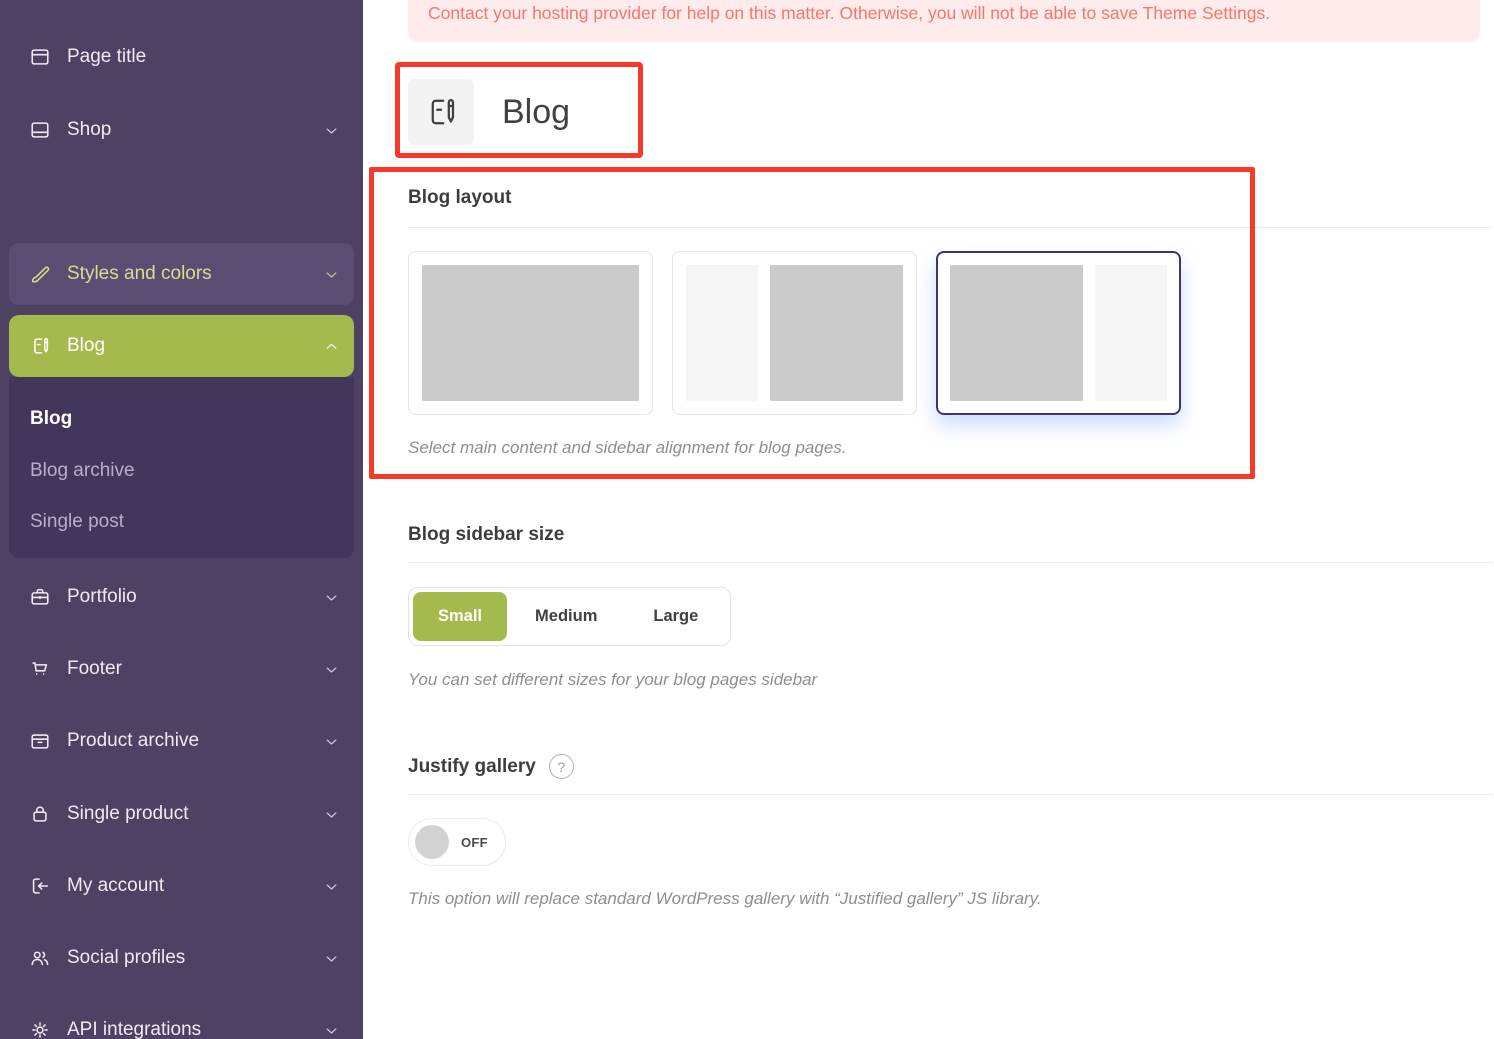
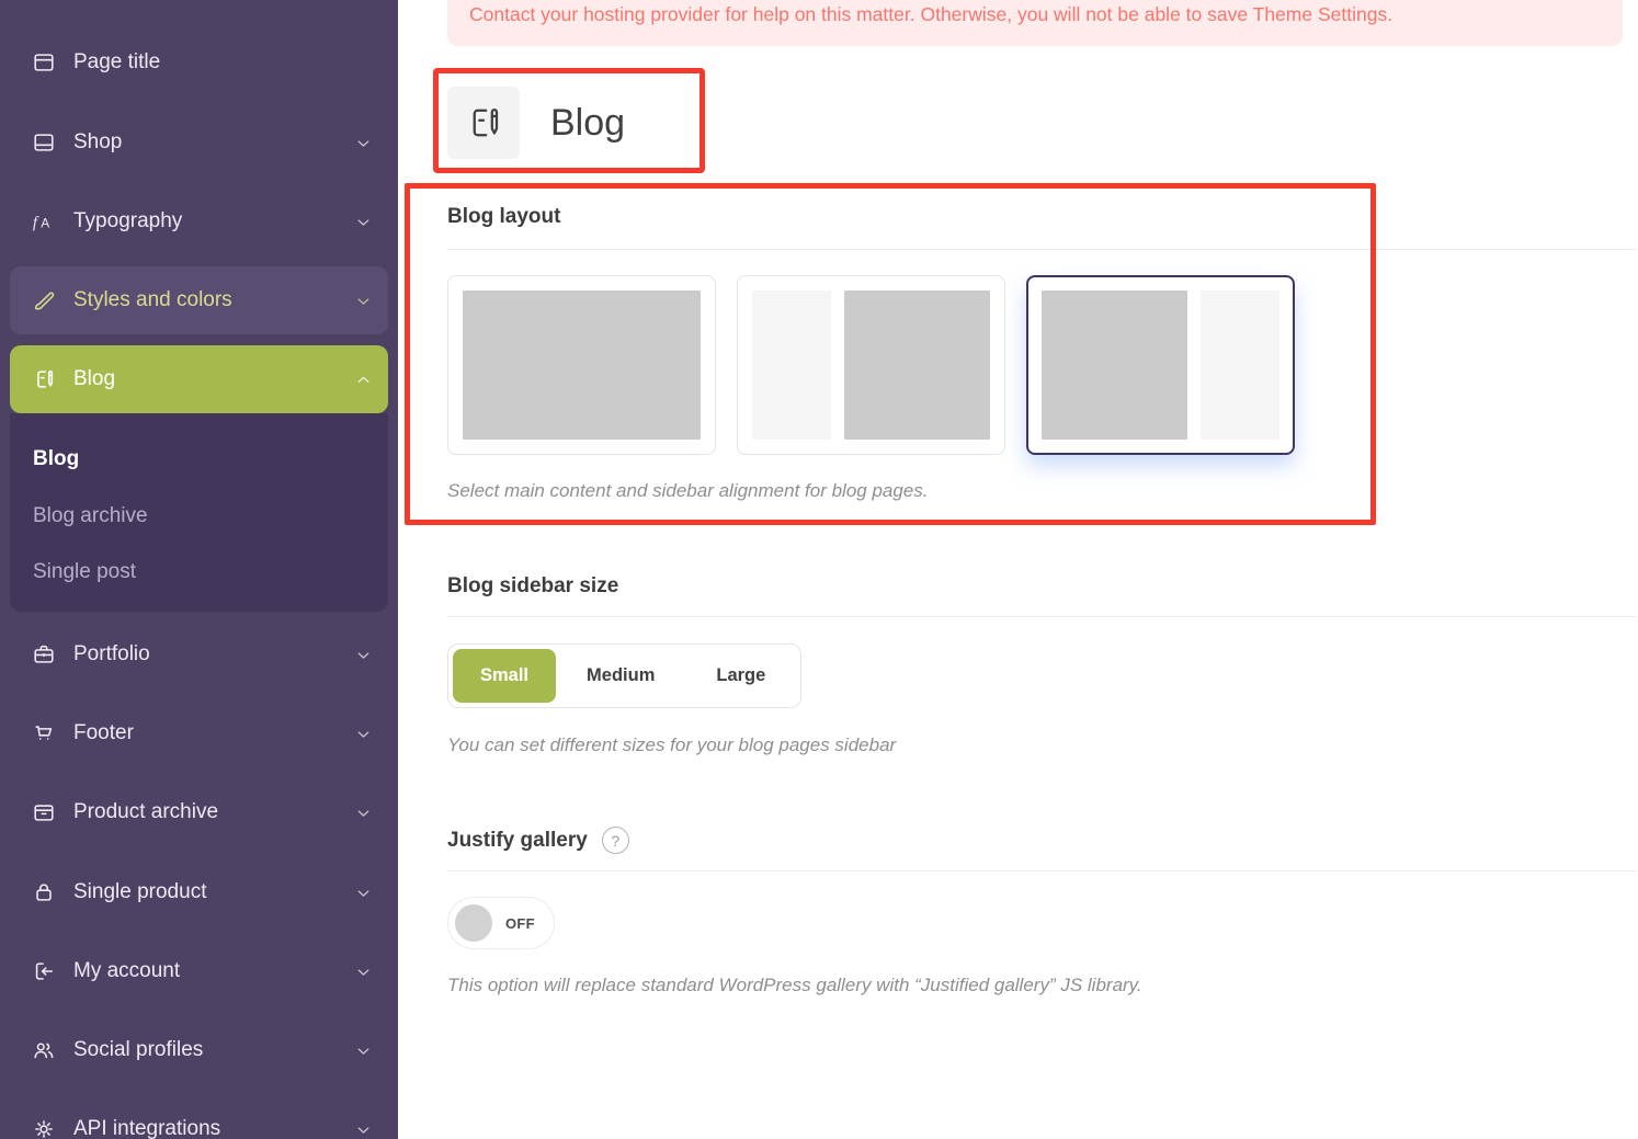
  Page title
  Shop
+ f
+ A
+ Typography
  Styles and colors
  Blog
  Blog
  Blog archive
  Single post
  Portfolio
  Footer
  Product archive
  Single product
  My account
  Social profiles
  API integrations
  Contact your hosting provider for help on this matter. Otherwise, you will not be able to save Theme Settings.
  Blog
  Blog layout
  Select main content and sidebar alignment for blog pages.
  Blog sidebar size
  Small
  Medium
  Large
  You can set different sizes for your blog pages sidebar
  Justify gallery
  ?
  OFF
  This option will replace standard WordPress gallery with “Justified gallery” JS library.
